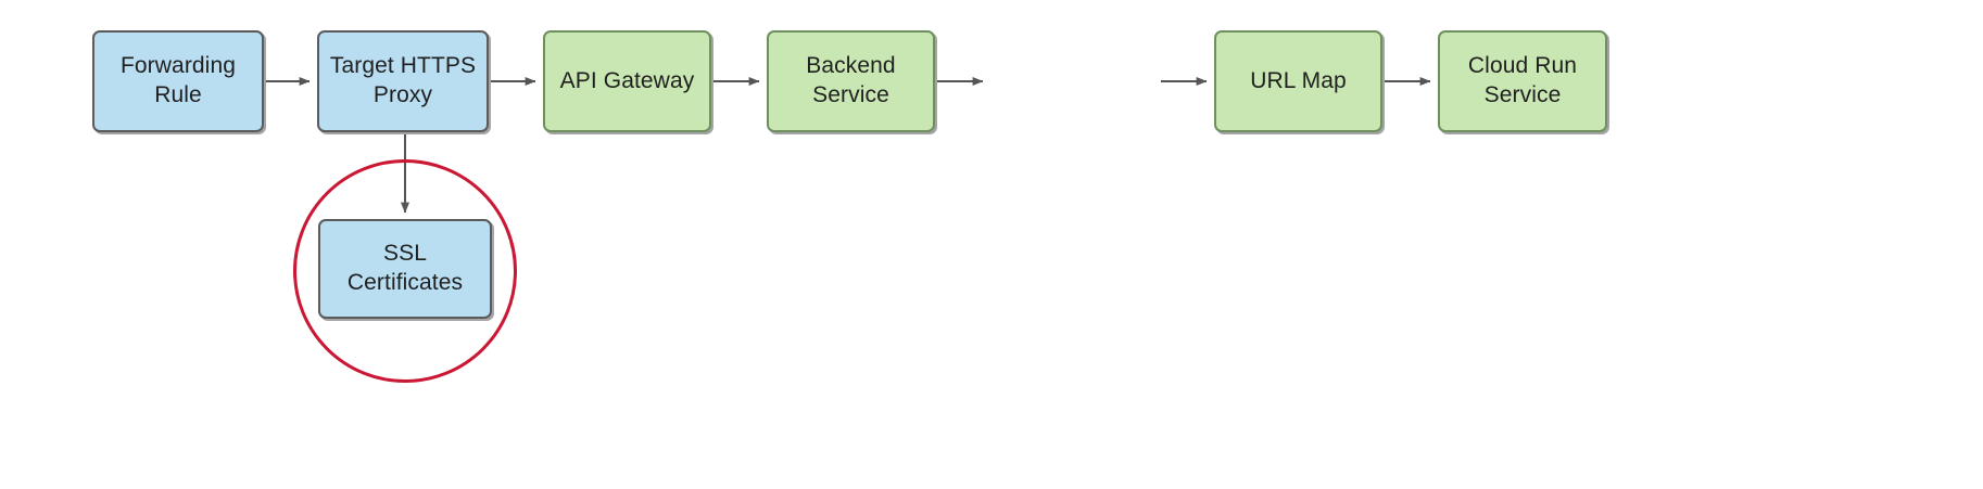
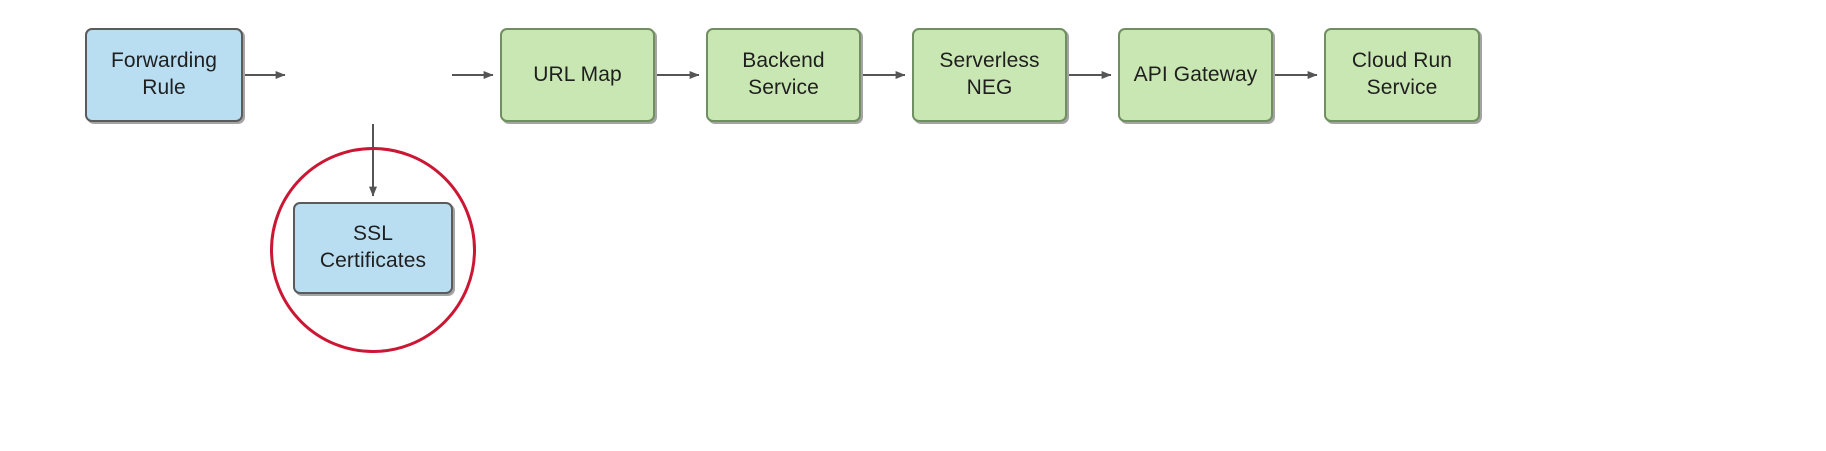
  Forwarding Rule
- Target HTTPS
- Proxy
- API Gateway
+ URL Map
  Backend Service
+ Serverless NEG
- URL Map
+ API Gateway
  Cloud Run
  Service
  SSL Certificates
